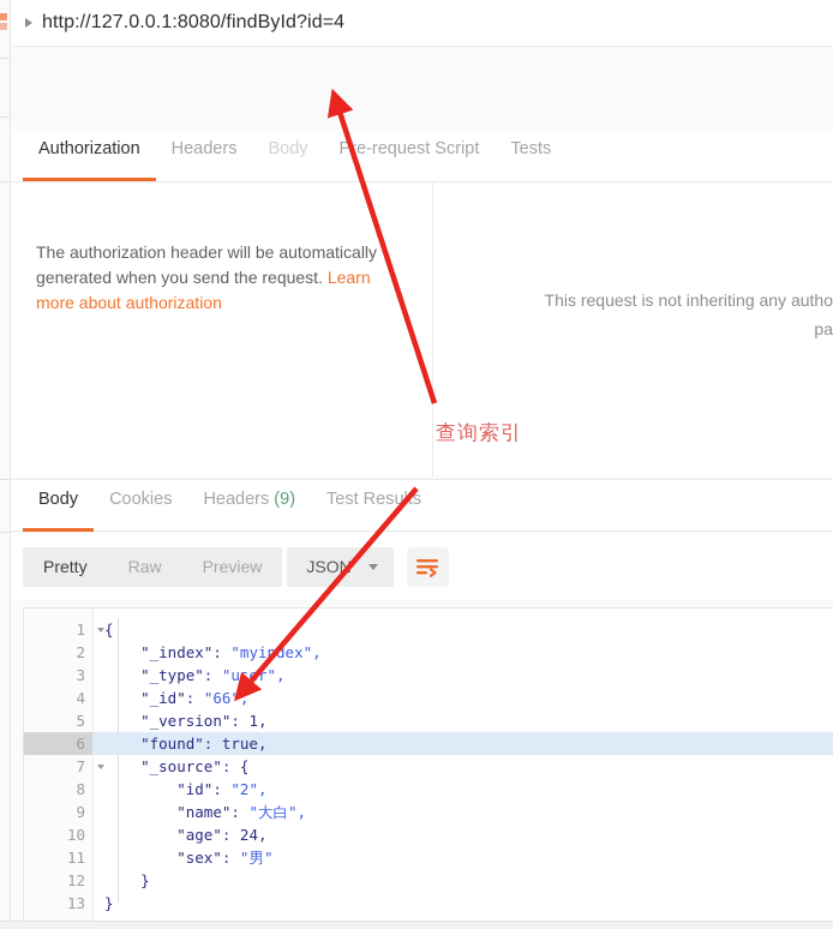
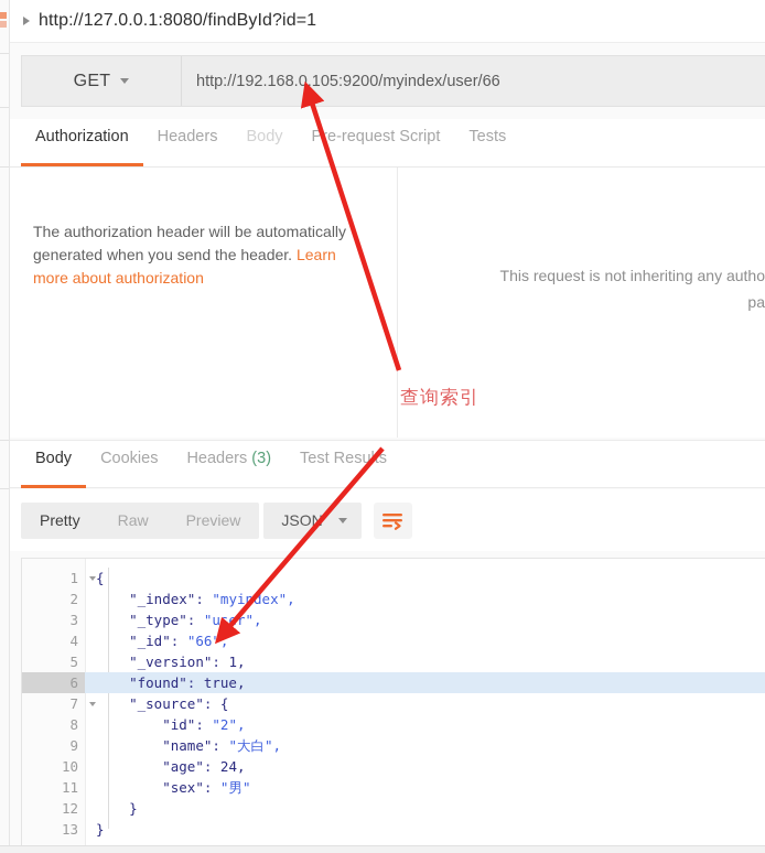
- http://127.0.0.1:8080/findById?id=4
+ http://127.0.0.1:8080/findById?id=1
+ GET
+ http://192.168.0.105:9200/myindex/user/66
  Authorization
  Headers
  Body
  Pe-request Script
  Tests
- The authorization header will be automatically generated when you send the request. Learn more about authorization
+ The authorization header will be automatically generated when you send the header. Learn more about authorization
  This request is not inheriting any autho
  pa
  Body
  Cookies
- Headers (9)
+ Headers (3)
  Test Resus
  Pretty
  Raw
  Preview
  JSON
  1
  {
  2
  "_index": "myindex",
  3
  "_type": "usr",
  4
  "_id": "66",
  5
  "_version": 1,
  6
  "found": true,
  7
  "_source": {
  8
  "id": "2",
  9
  "name": "大白",
  10
  "age": 24,
  11
  "sex": "男"
  12
  }
  13
  }
  查询索引
